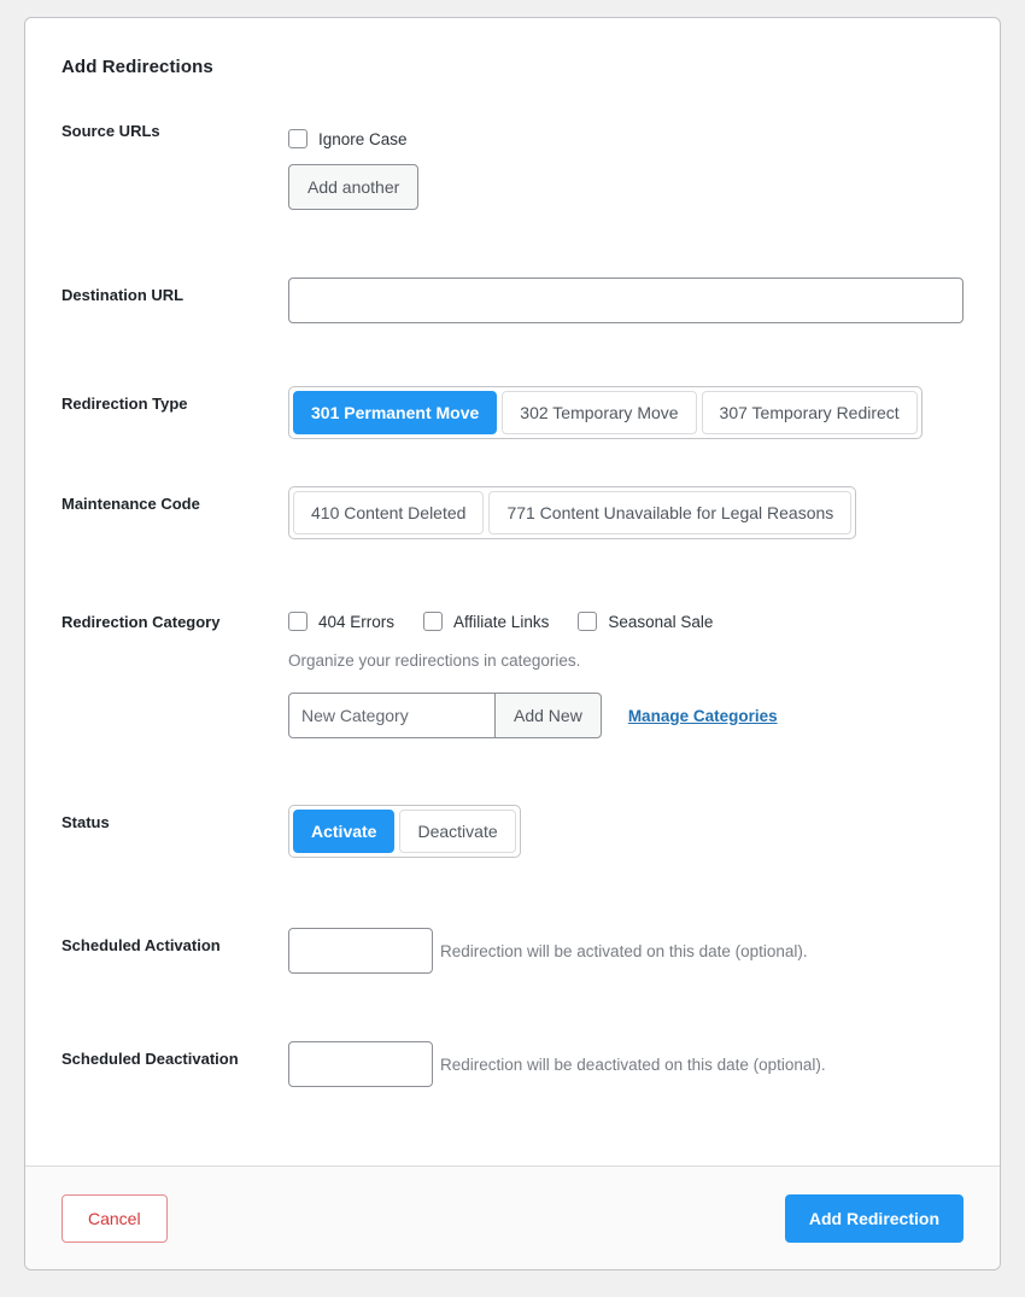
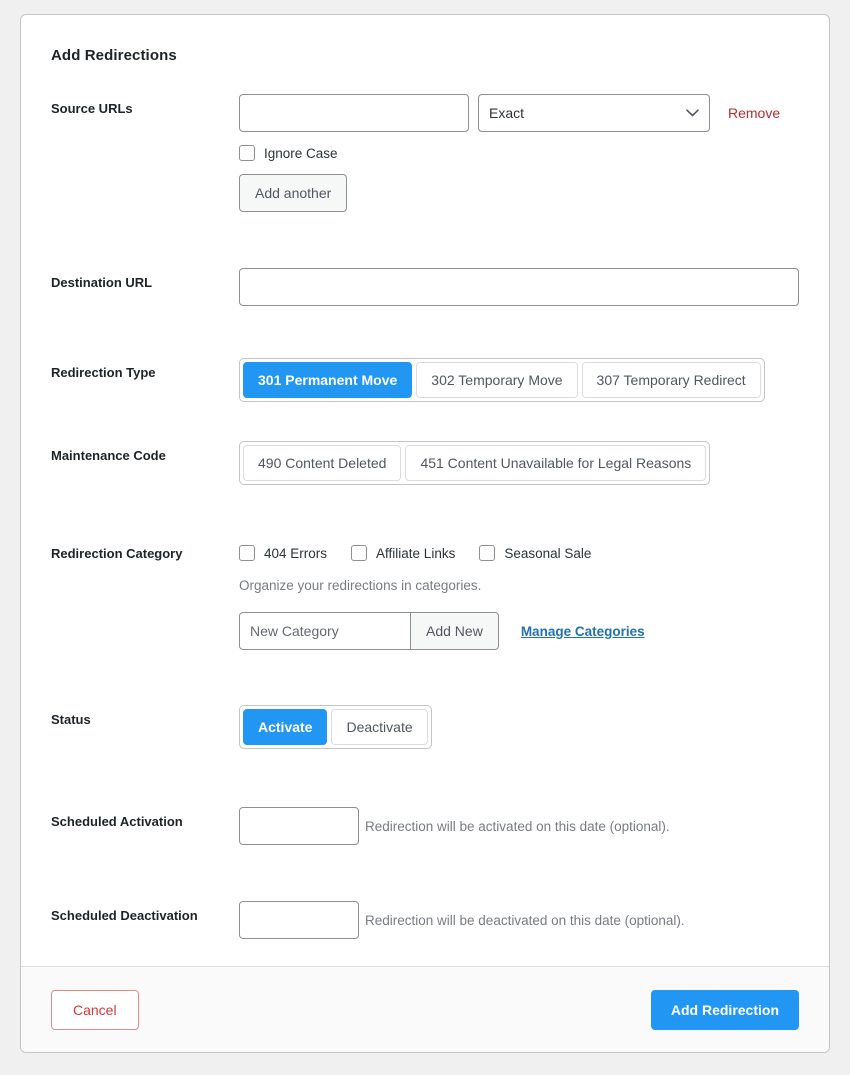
  Add Redirections
  Source URLs
+ Exact
+ Remove
  Ignore Case
  Add another
  Destination URL
  Redirection Type
  301 Permanent Move
  302 Temporary Move
  307 Temporary Redirect
  Maintenance Code
- 410 Content Deleted
+ 490 Content Deleted
- 771 Content Unavailable for Legal Reasons
+ 451 Content Unavailable for Legal Reasons
  Redirection Category
  404 Errors
  Affiliate Links
  Seasonal Sale
  Organize your redirections in categories.
  New Category
  Add New
  Manage Categories
  Status
  Activate
  Deactivate
  Scheduled Activation
  Redirection will be activated on this date (optional).
  Scheduled Deactivation
  Redirection will be deactivated on this date (optional).
  Cancel
  Add Redirection
